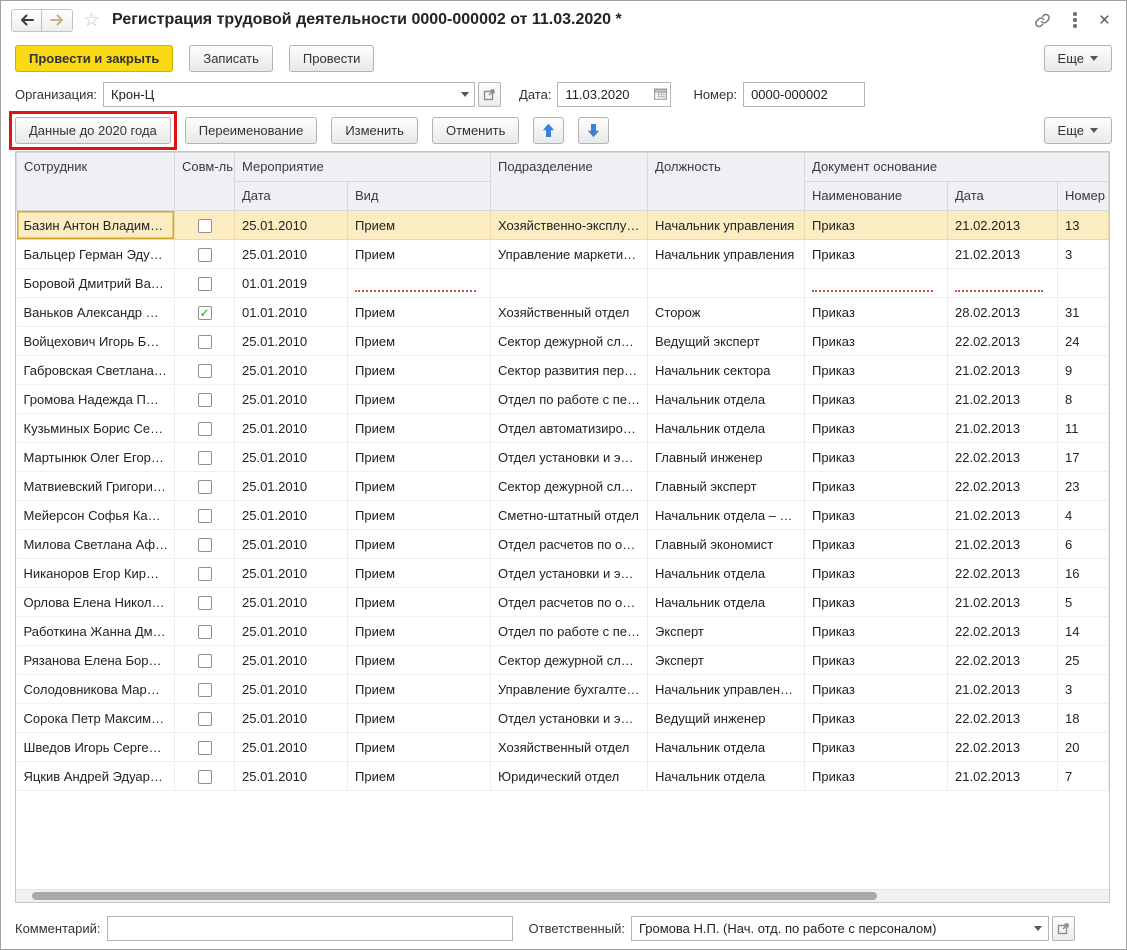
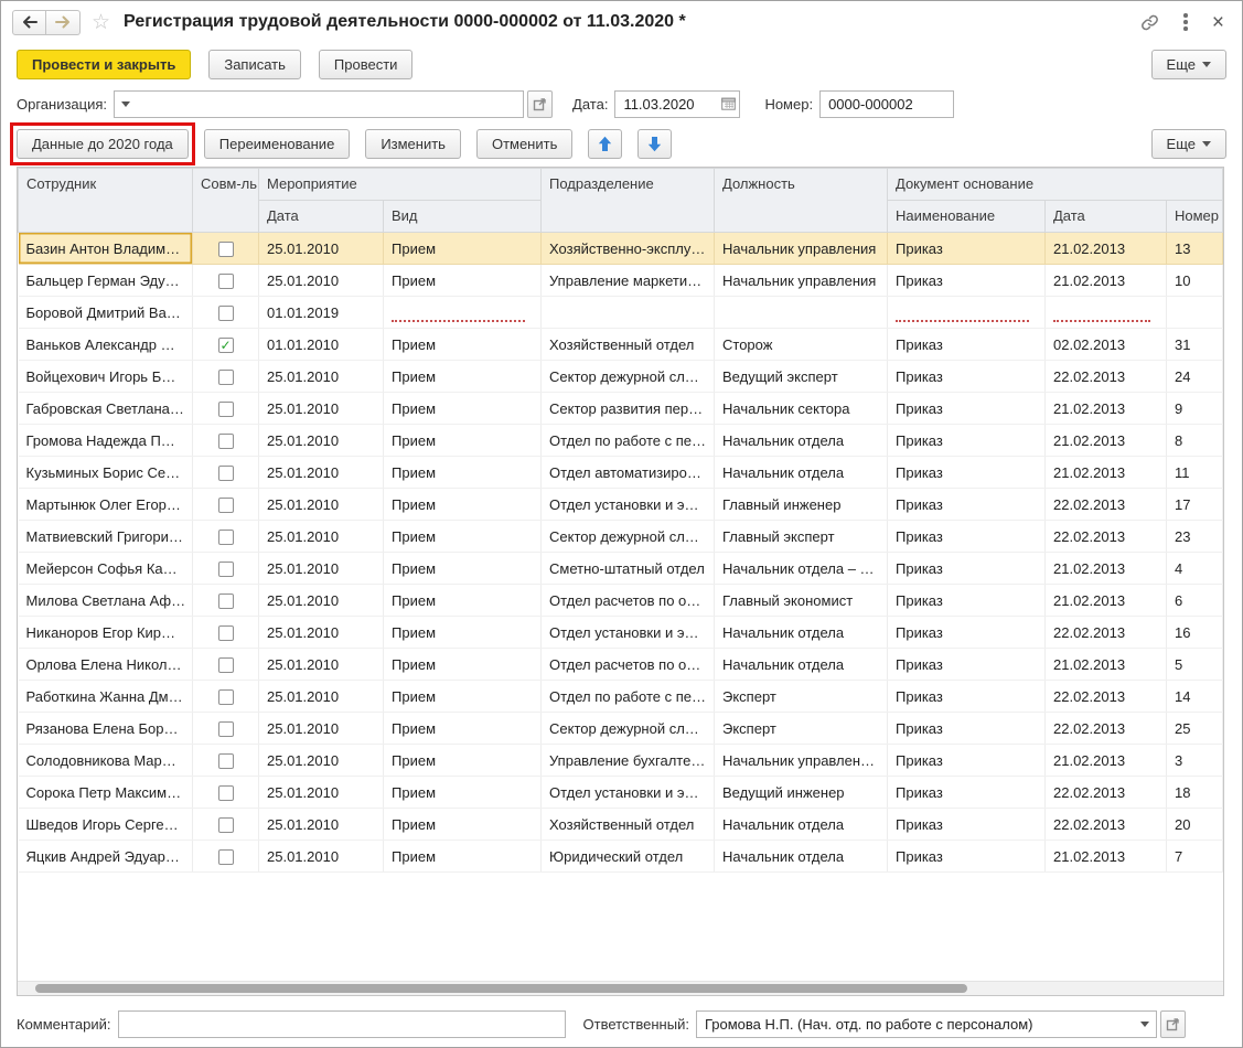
  ☆
  Регистрация трудовой деятельности 0000-000002 от 11.03.2020 *
  ×
  Провести и закрыть
  Записать
  Провести
  Еще
  Организация:
- Крон-Ц
  Дата:
  11.03.2020
  Номер:
  0000-000002
  Данные до 2020 года
  Переименование
  Изменить
  Отменить
  Еще
  Сотрудник	Совм-ль	Мероприятие	Подразделение	Должность	Документ основание
  Дата	Вид	Наименование	Дата	Номер
  Базин Антон Владим…		25.01.2010	Прием	Хозяйственно-эксплу…	Начальник управления	Приказ	21.02.2013	13
- Бальцер Герман Эду…		25.01.2010	Прием	Управление маркети…	Начальник управления	Приказ	21.02.2013	3
+ Бальцер Герман Эду…		25.01.2010	Прием	Управление маркети…	Начальник управления	Приказ	21.02.2013	10
  Боровой Дмитрий Ва…		01.01.2019
- Ваньков Александр …	✓	01.01.2010	Прием	Хозяйственный отдел	Сторож	Приказ	28.02.2013	31
+ Ваньков Александр …	✓	01.01.2010	Прием	Хозяйственный отдел	Сторож	Приказ	02.02.2013	31
  Войцехович Игорь Б…		25.01.2010	Прием	Сектор дежурной сл…	Ведущий эксперт	Приказ	22.02.2013	24
  Габровская Светлана…		25.01.2010	Прием	Сектор развития пер…	Начальник сектора	Приказ	21.02.2013	9
  Громова Надежда П…		25.01.2010	Прием	Отдел по работе с пе…	Начальник отдела	Приказ	21.02.2013	8
  Кузьминых Борис Се…		25.01.2010	Прием	Отдел автоматизиро…	Начальник отдела	Приказ	21.02.2013	11
  Мартынюк Олег Егор…		25.01.2010	Прием	Отдел установки и э…	Главный инженер	Приказ	22.02.2013	17
  Матвиевский Григори…		25.01.2010	Прием	Сектор дежурной сл…	Главный эксперт	Приказ	22.02.2013	23
  Мейерсон Софья Ка…		25.01.2010	Прием	Сметно-штатный отдел	Начальник отдела – …	Приказ	21.02.2013	4
  Милова Светлана Аф…		25.01.2010	Прием	Отдел расчетов по о…	Главный экономист	Приказ	21.02.2013	6
  Никаноров Егор Кир…		25.01.2010	Прием	Отдел установки и э…	Начальник отдела	Приказ	22.02.2013	16
  Орлова Елена Никол…		25.01.2010	Прием	Отдел расчетов по о…	Начальник отдела	Приказ	21.02.2013	5
  Работкина Жанна Дм…		25.01.2010	Прием	Отдел по работе с пе…	Эксперт	Приказ	22.02.2013	14
  Рязанова Елена Бор…		25.01.2010	Прием	Сектор дежурной сл…	Эксперт	Приказ	22.02.2013	25
  Солодовникова Мар…		25.01.2010	Прием	Управление бухгалте…	Начальник управлен…	Приказ	21.02.2013	3
  Сорока Петр Максим…		25.01.2010	Прием	Отдел установки и э…	Ведущий инженер	Приказ	22.02.2013	18
  Шведов Игорь Серге…		25.01.2010	Прием	Хозяйственный отдел	Начальник отдела	Приказ	22.02.2013	20
  Яцкив Андрей Эдуар…		25.01.2010	Прием	Юридический отдел	Начальник отдела	Приказ	21.02.2013	7
  Комментарий:
  Ответственный:
  Громова Н.П. (Нач. отд. по работе с персоналом)
